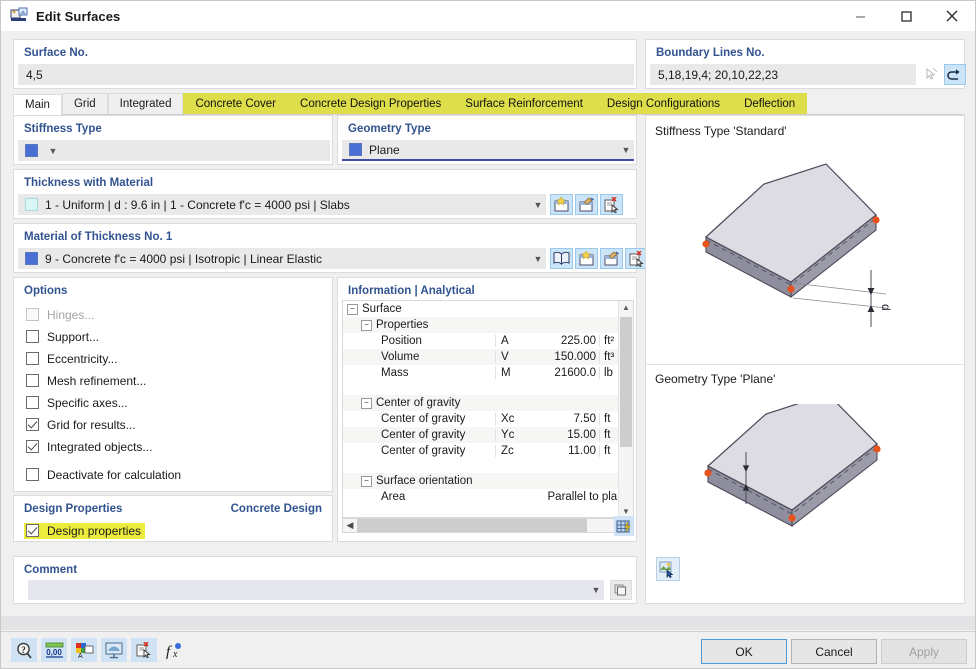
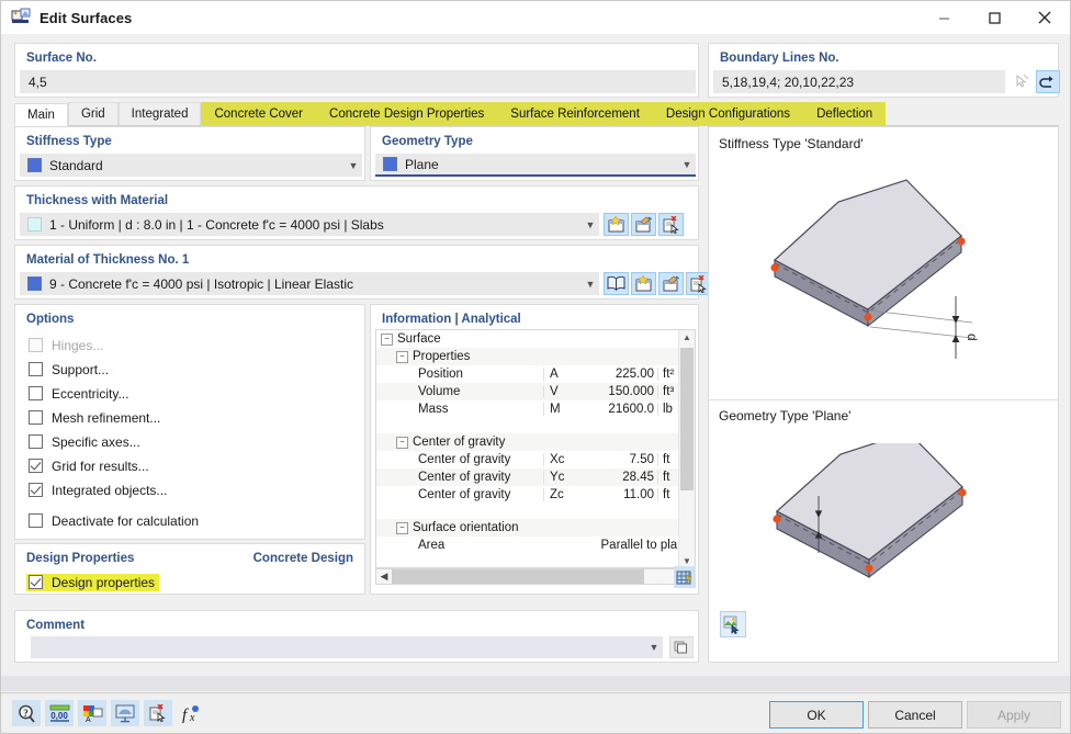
  Edit Surfaces
  Surface No.
  4,5
  Boundary Lines No.
  5,18,19,4; 20,10,22,23
  Main
  Grid
  Integrated
  Concrete Cover
  Concrete Design Properties
  Surface Reinforcement
  Design Configurations
  Deflection
  Stiffness Type
+ Standard
  ▼
  Geometry Type
  Plane
  ▼
  Thickness with Material
- 1 - Uniform | d : 9.6 in | 1 - Concrete f'c = 4000 psi | Slabs
+ 1 - Uniform | d : 8.0 in | 1 - Concrete f'c = 4000 psi | Slabs
  ▼
  Material of Thickness No. 1
  9 - Concrete f'c = 4000 psi | Isotropic | Linear Elastic
  ▼
  Options
  Hinges...
  Support...
  Eccentricity...
  Mesh refinement...
  Specific axes...
  Grid for results...
  Integrated objects...
  Deactivate for calculation
  Design Properties
  Concrete Design
  Design properties
  Information | Analytical
  −
  Surface
  −
  Properties
  Position
  A
  225.00
  ft²
  Volume
  V
  150.000
  ft³
  Mass
  M
  21600.0
  lb
  −
  Center of gravity
  Center of gravity
  Xc
  7.50
  ft
  Center of gravity
  Yc
- 15.00
+ 28.45
  ft
  Center of gravity
  Zc
  11.00
  ft
  −
  Surface orientation
  Area
  Parallel to pla
  ▲
  ▼
  ◀
  Comment
  ▼
  Stiffness Type 'Standard'
  Geometry Type 'Plane'
  ?
  0,00
  f
  x
  OK
  Cancel
  Apply
